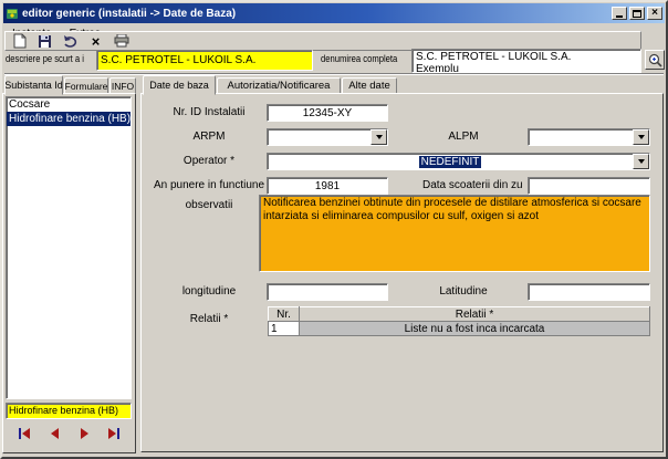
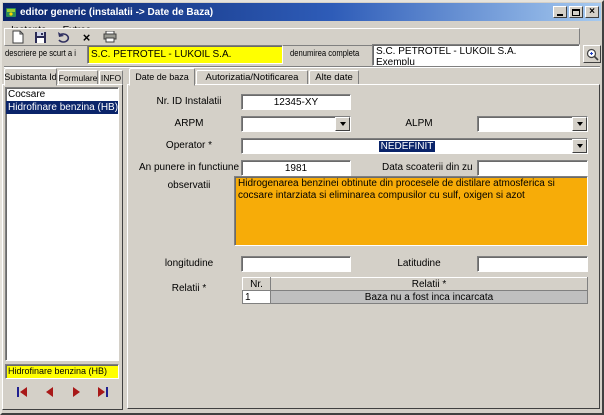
  editor generic (instalatii -> Date de Baza)
  ×
  ×
  descriere pe scurt a i
  S.C. PETROTEL - LUKOIL S.A.
  denumirea completa
  S.C. PETROTEL - LUKOIL S.A.
  Exemplu
  Subistanta Id
  Formulare
  INFO
  Cocsare
  Hidrofinare benzina (HB)
  Hidrofinare benzina (HB)
  Date de baza
  Autorizatia/Notificarea
  Alte date
  Nr. ID Instalatii
  12345-XY
  ARPM
  ALPM
  Operator *
  NEDEFINIT
  An punere in functiune
  1981
  Data scoaterii din zu
  observatii
- Notificarea benzinei obtinute din procesele de distilare atmosferica si cocsare intarziata si eliminarea compusilor cu sulf, oxigen si azot
+ Hidrogenarea benzinei obtinute din procesele de distilare atmosferica si cocsare intarziata si eliminarea compusilor cu sulf, oxigen si azot
  longitudine
  Latitudine
  Relatii *
  Nr.	Relatii *
- 1	Liste nu a fost inca incarcata
+ 1	Baza nu a fost inca incarcata
